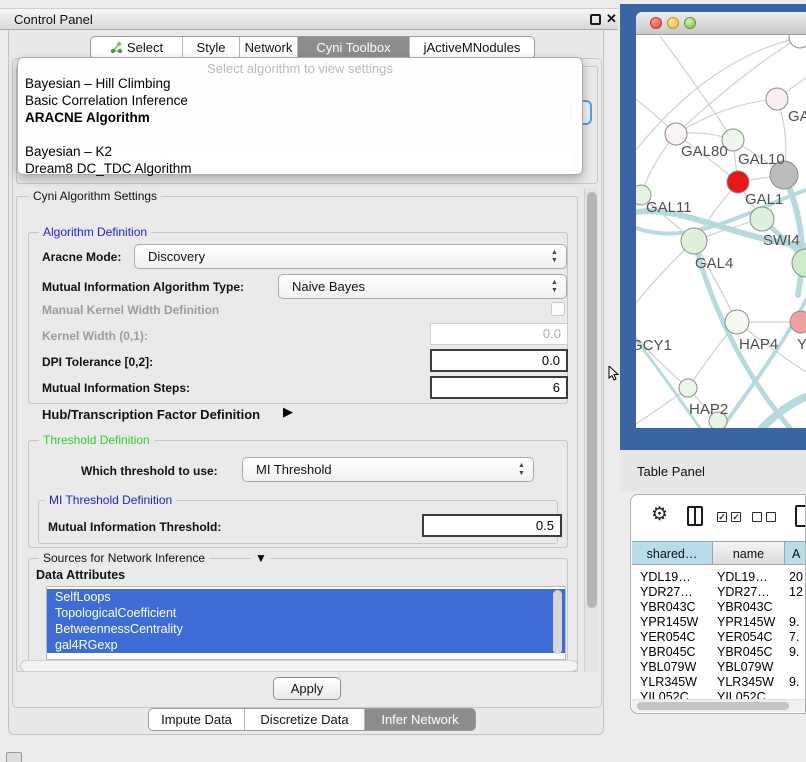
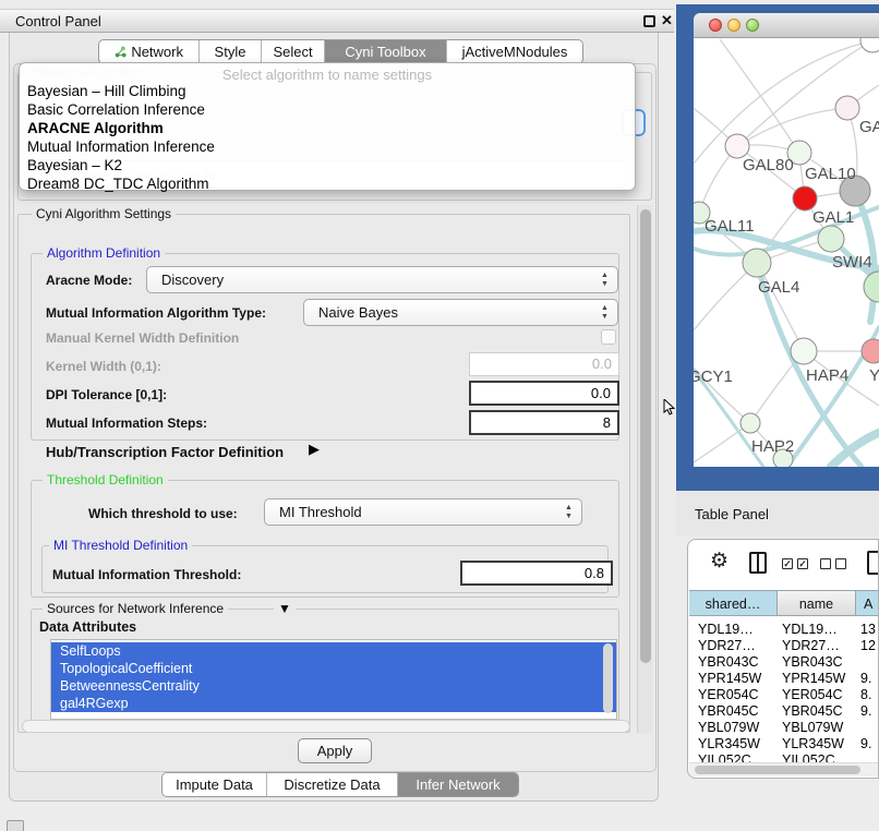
  Control Panel
  ✕
- Select
+ Network
  Style
- Network
+ Select
  Cyni Toolbox
  jActiveMNodules
- Select algorithm to view settings
+ Select algorithm to name settings
  Bayesian – Hill Climbing
  Basic Correlation Inference
  ARACNE Algorithm
+ Mutual Information Inference
  Bayesian – K2
  Dream8 DC_TDC Algorithm
  Cyni Algorithm Settings
  Algorithm Definition
  Aracne Mode:
  Discovery
  Mutual Information Algorithm Type:
  Naive Bayes
  Manual Kernel Width Definition
  Kernel Width (0,1):
  0.0
- DPI Tolerance [0,2]:
+ DPI Tolerance [0,1]:
  0.0
  Mutual Information Steps:
- 6
+ 8
  Hub/Transcription Factor Definition
  ▶
  Threshold Definition
  Which threshold to use:
  MI Threshold
  MI Threshold Definition
  Mutual Information Threshold:
- 0.5
+ 0.8
  Sources for Network Inference
  ▼
  Data Attributes
  SelfLoops
  TopologicalCoefficient
  BetweennessCentrality
  gal4RGexp
  Apply
  Impute Data
  Discretize Data
  Infer Network
  GAL80
  GAL10
  GAL1
  GAL11
  SWI4
  GAL4
  GCY1
  HAP4
  Y
  HAP2
  Table Panel
  ⚙
  ✓
  ✓
  shared…
  name
  A
  YDL19…
  YDL19…
- 20
+ 13
  YDR27…
  YDR27…
  12
  YBR043C
  YBR043C
  YPR145W
  YPR145W
  9.
  YER054C
  YER054C
- 7.
+ 8.
  YBR045C
  YBR045C
  9.
  YBL079W
  YBL079W
  YLR345W
  YLR345W
  9.
  YIL052C
  YIL052C
